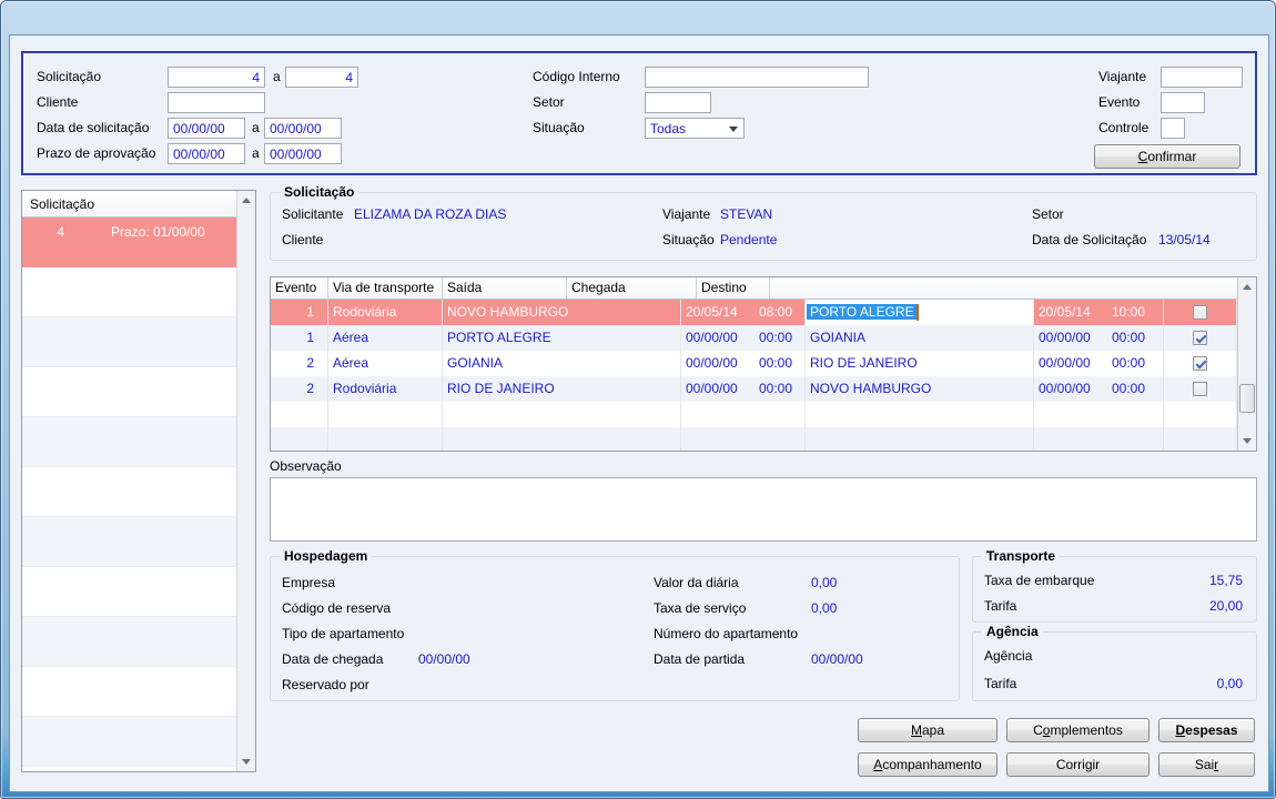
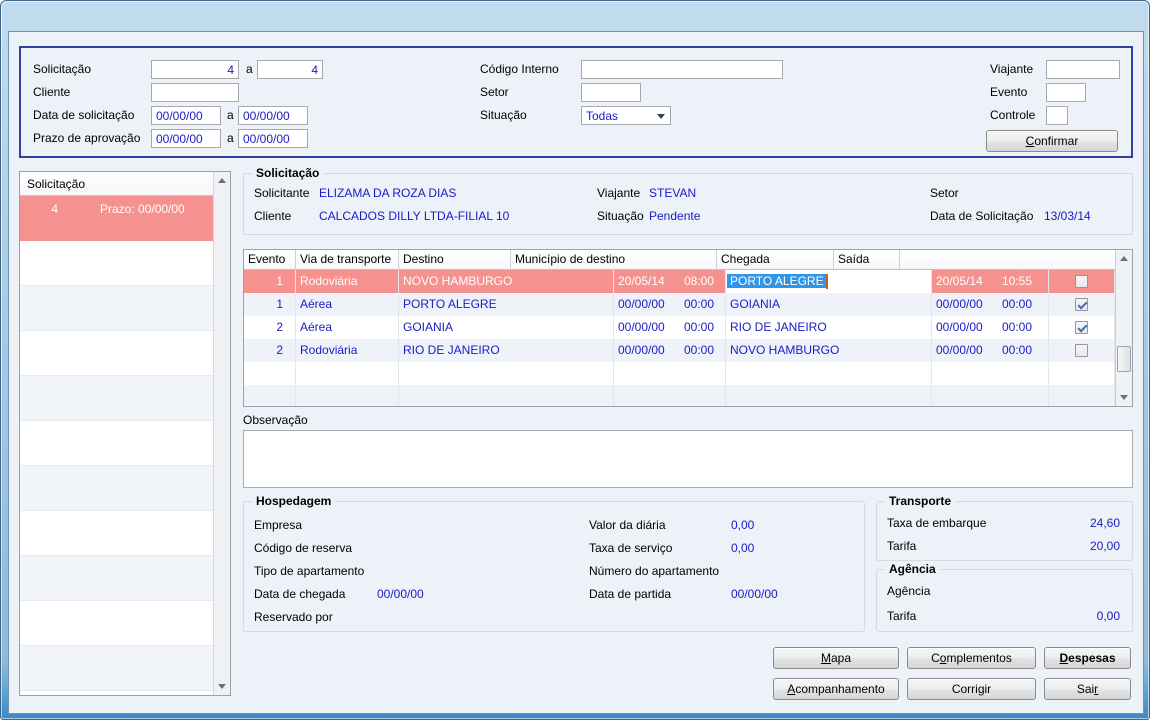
  Solicitação
  4
  a
  4
  Cliente
  Data de solicitação
  00/00/00
  a
  00/00/00
  Prazo de aprovação
  00/00/00
  a
  00/00/00
  Código Interno
  Setor
  Situação
  Todas
  Viajante
  Evento
  Controle
  C
  onfirmar
  Solicitação
  4
- Prazo: 01/00/00
+ Prazo: 00/00/00
  Solicitação
  Solicitante
  ELIZAMA DA ROZA DIAS
  Viajante
  STEVAN
  Setor
  Cliente
+ CALCADOS DILLY LTDA-FILIAL 10
  Situação
  Pendente
  Data de Solicitação
- 13/05/14
+ 13/03/14
  Evento
  Via de transporte
- Saída
+ Destino
+ Município de destino
  Chegada
- Destino
+ Saída
  1
  Rodoviária
  NOVO HAMBURGO
  20/05/14 08:00
  PORTO ALEGRE
- 20/05/14 10:00
+ 20/05/14 10:55
  1
  Aérea
  PORTO ALEGRE
  00/00/00 00:00
  GOIANIA
  00/00/00 00:00
  2
  Aérea
  GOIANIA
  00/00/00 00:00
  RIO DE JANEIRO
  00/00/00 00:00
  2
  Rodoviária
  RIO DE JANEIRO
  00/00/00 00:00
  NOVO HAMBURGO
  00/00/00 00:00
  Observação
  Hospedagem
  Empresa
  Código de reserva
  Tipo de apartamento
  Data de chegada
  00/00/00
  Reservado por
  Valor da diária
  0,00
  Taxa de serviço
  0,00
  Número do apartamento
  Data de partida
  00/00/00
  Transporte
  Taxa de embarque
- 15,75
+ 24,60
  Tarifa
  20,00
  Agência
  Agência
  Tarifa
  0,00
  M
  apa
  C
  o
  mplementos
  D
  espesas
  A
  companhamento
  Corri
  g
  ir
  Sai
  r
